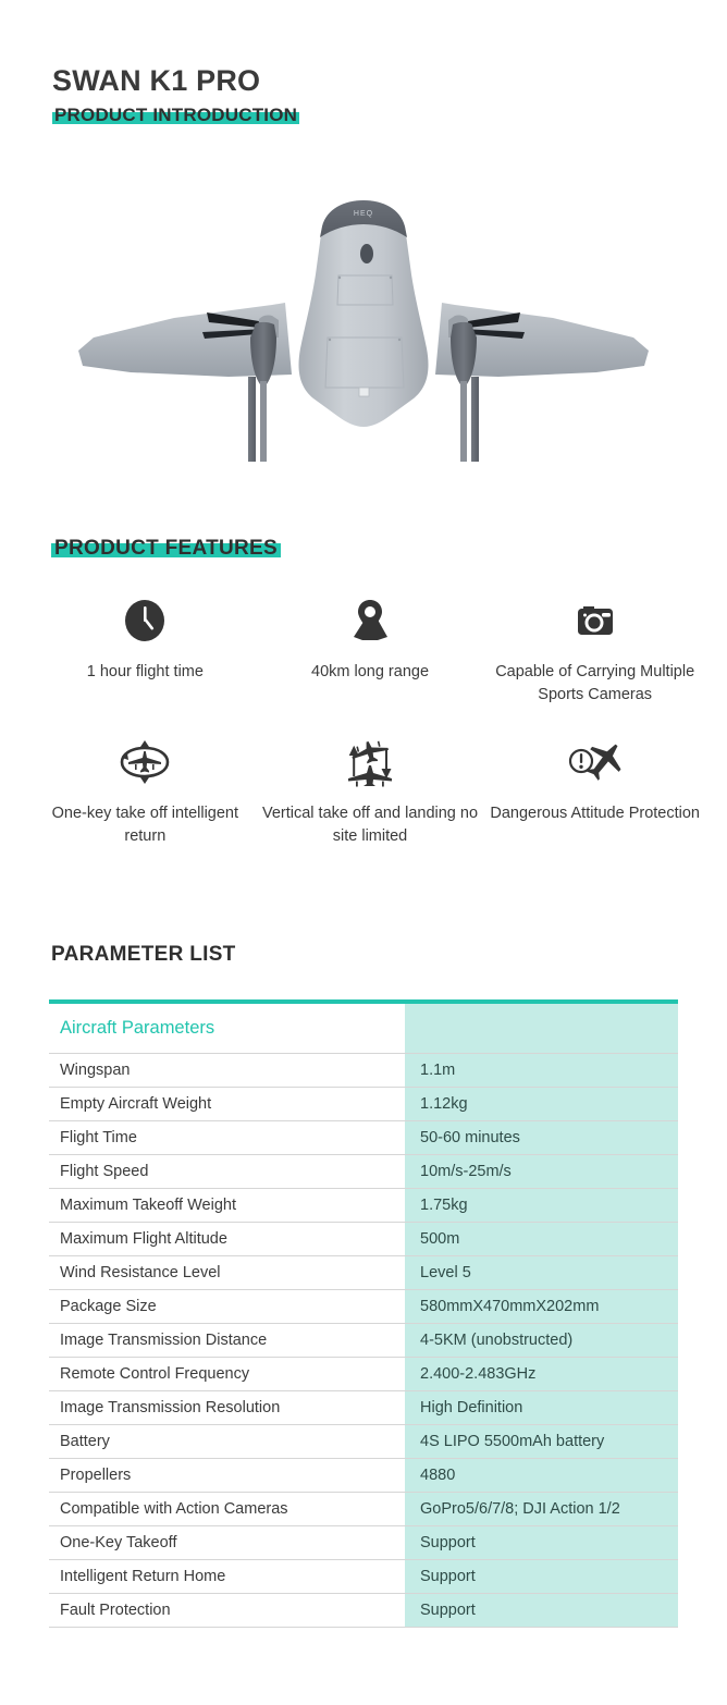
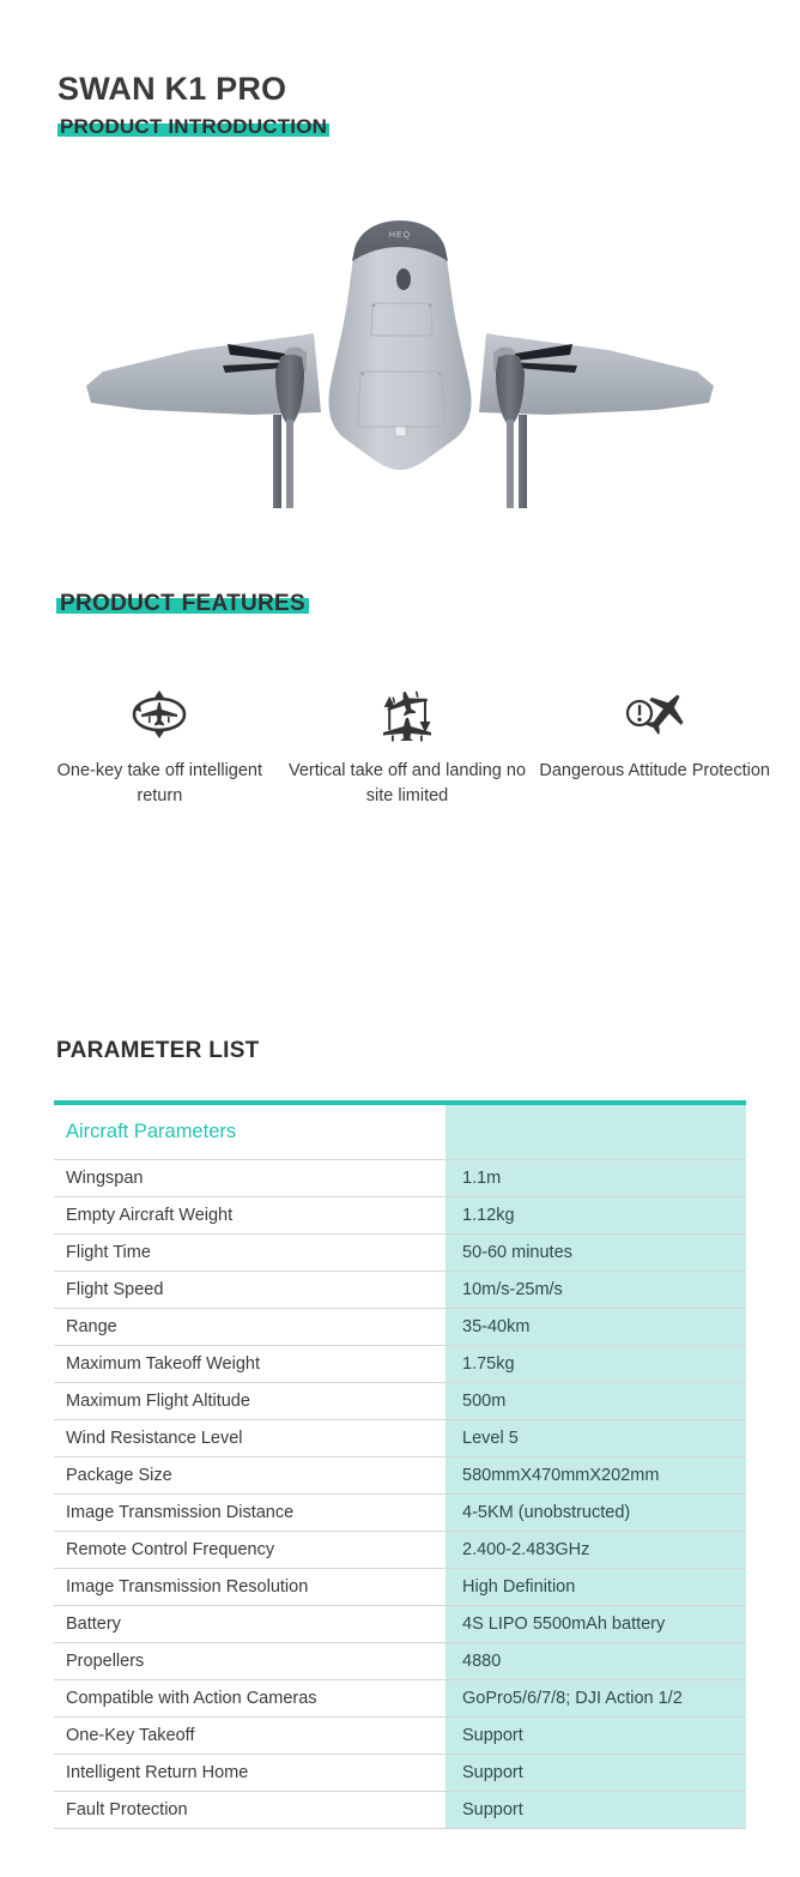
  SWAN K1 PRO
  PRODUCT INTRODUCTION
  PRODUCT FEATURES
- 1 hour flight time
- 40km long range
- Capable of Carrying Multiple Sports Cameras
  One-key take off intelligent return
  Vertical take off and landing no site limited
  Dangerous Attitude Protection
  PARAMETER LIST
  Aircraft Parameters
  Wingspan	1.1m
  Empty Aircraft Weight	1.12kg
  Flight Time	50-60 minutes
  Flight Speed	10m/s-25m/s
+ Range	35-40km
  Maximum Takeoff Weight	1.75kg
  Maximum Flight Altitude	500m
  Wind Resistance Level	Level 5
  Package Size	580mmX470mmX202mm
  Image Transmission Distance	4-5KM (unobstructed)
  Remote Control Frequency	2.400-2.483GHz
  Image Transmission Resolution	High Definition
  Battery	4S LIPO 5500mAh battery
  Propellers	4880
  Compatible with Action Cameras	GoPro5/6/7/8; DJI Action 1/2
  One-Key Takeoff	Support
  Intelligent Return Home	Support
  Fault Protection	Support
